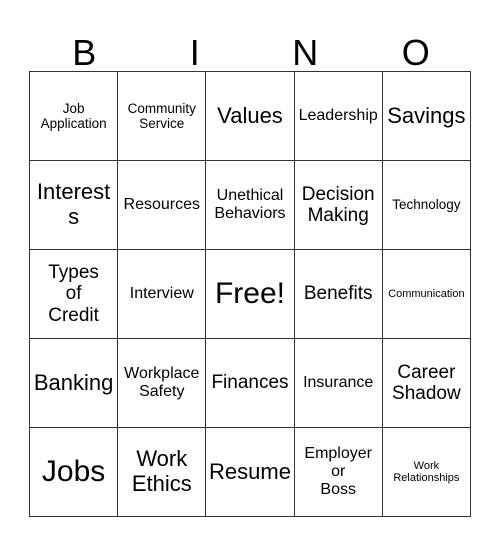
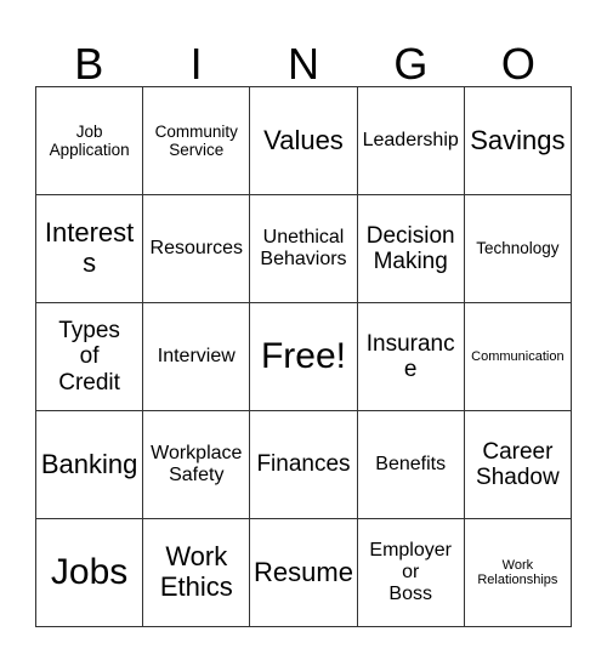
  B
  I
  N
+ G
  O
  Job
  Application
  Community
  Service
  Values
  Leadership
  Savings
  Interests
  Resources
  Unethical
  Behaviors
  Decision
  Making
  Technology
  Types
  of
  Credit
  Interview
  Free!
- Benefits
+ Insurance
  Communication
  Banking
  Workplace
  Safety
  Finances
- Insurance
+ Benefits
  Career
  Shadow
  Jobs
  Work
  Ethics
  Resume
  Employer
  or
  Boss
  Work
  Relationships
